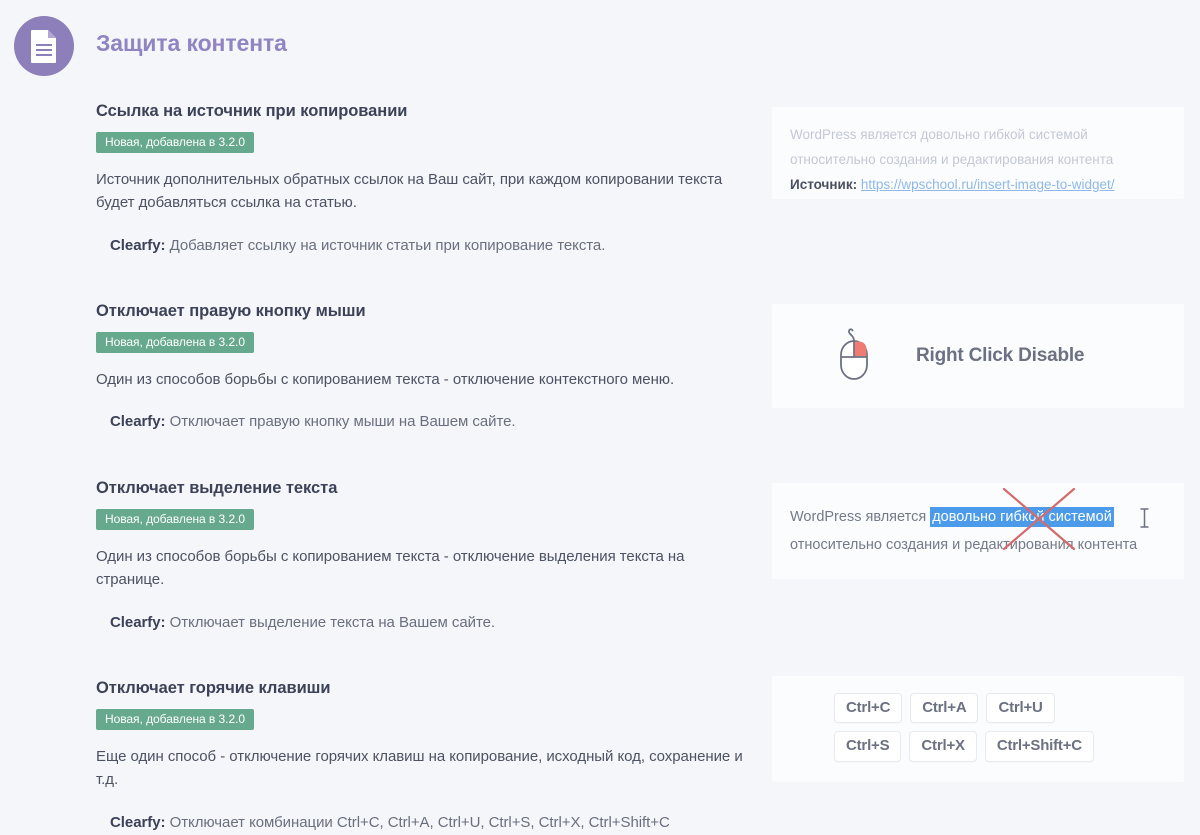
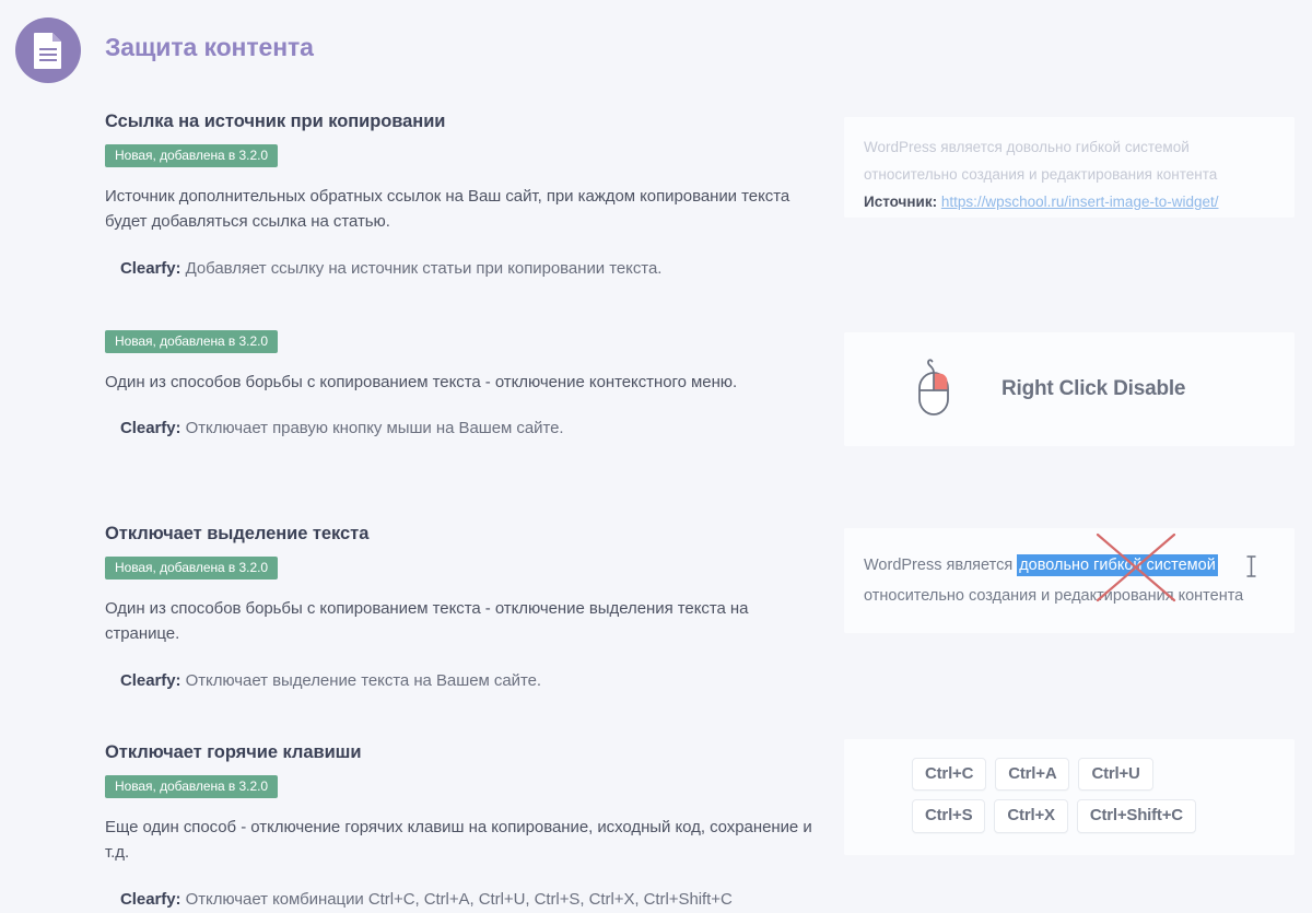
  Защита контента
  Ссылка на источник при копировании
  Новая, добавлена в 3.2.0
  Источник дополнительных обратных ссылок на Ваш сайт, при каждом копировании текста будет добавляться ссылка на статью.
- Clearfy: Добавляет ссылку на источник статьи при копирование текста.
+ Clearfy: Добавляет ссылку на источник статьи при копировании текста.
- Отключает правую кнопку мыши
  Новая, добавлена в 3.2.0
  Один из способов борьбы с копированием текста - отключение контекстного меню.
  Clearfy: Отключает правую кнопку мыши на Вашем сайте.
  Отключает выделение текста
  Новая, добавлена в 3.2.0
  Один из способов борьбы с копированием текста - отключение выделения текста на странице.
  Clearfy: Отключает выделение текста на Вашем сайте.
  Отключает горячие клавиши
  Новая, добавлена в 3.2.0
  Еще один способ - отключение горячих клавиш на копирование, исходный код, сохранение и т.д.
  Clearfy: Отключает комбинации Ctrl+C, Ctrl+A, Ctrl+U, Ctrl+S, Ctrl+X, Ctrl+Shift+C
  WordPress является довольно гибкой системой
  относительно создания и редактирования контента
  Источник: https://wpschool.ru/insert-image-to-widget/
  Right Click Disable
  WordPress является довольно гибко системой
  относительно создания и редактировани контента
  Ctrl+C
  Ctrl+A
  Ctrl+U
  Ctrl+S
  Ctrl+X
  Ctrl+Shift+C
